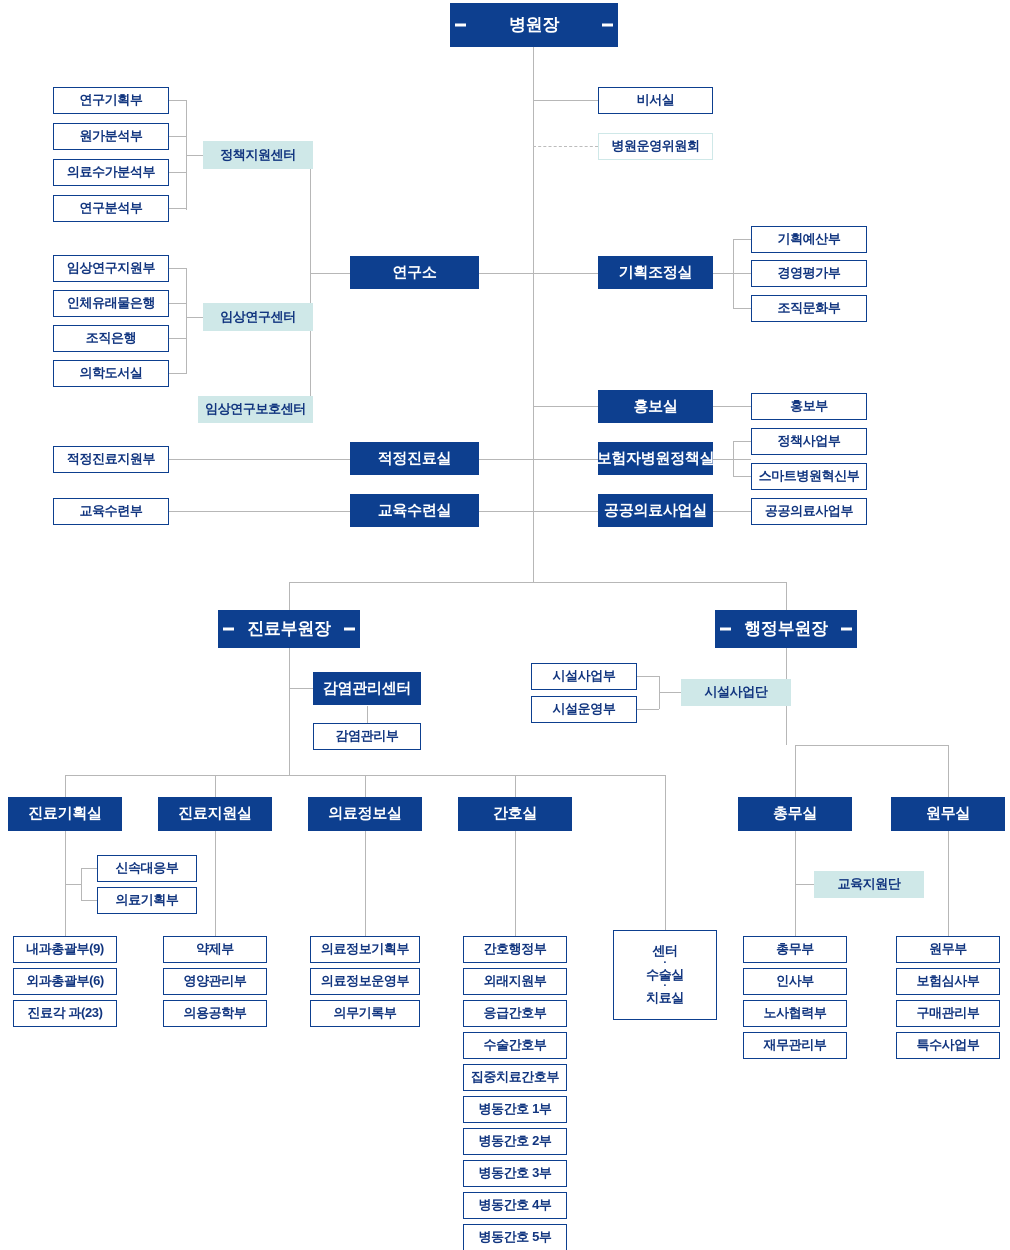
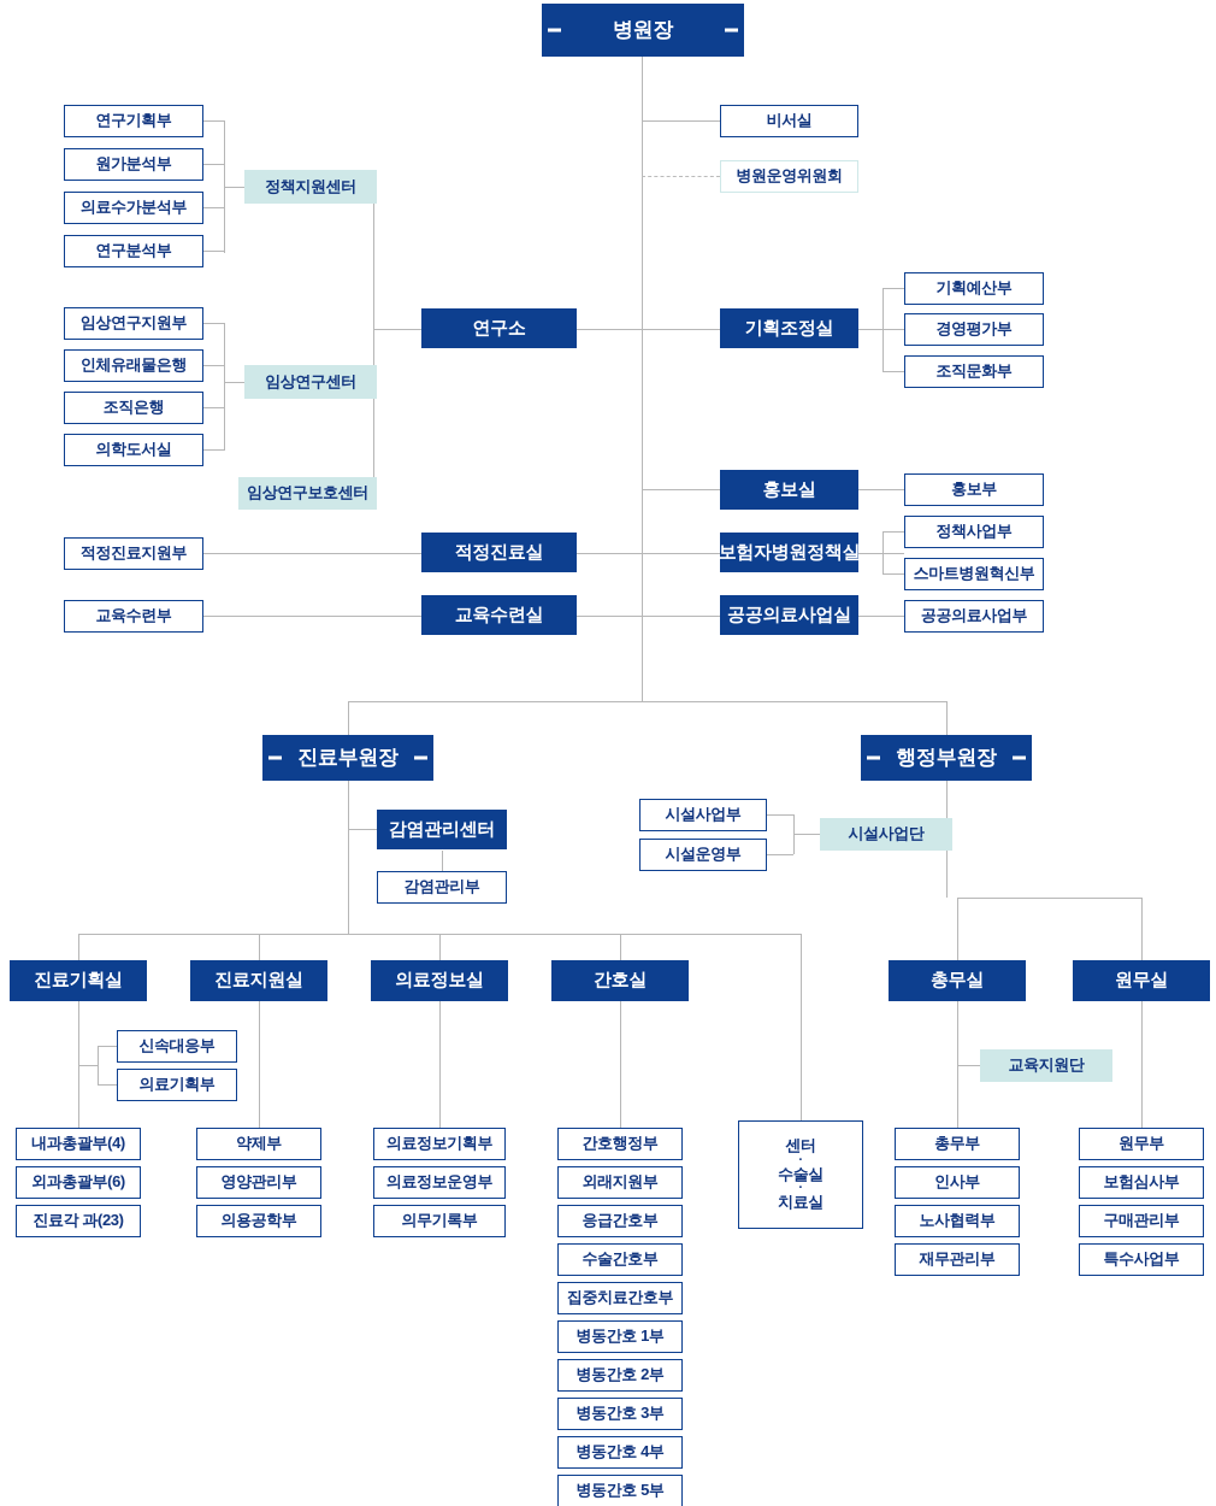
  병원장
  비서실
  병원운영위원회
  연구기획부
  원가분석부
  의료수가분석부
  연구분석부
  정책지원센터
  임상연구지원부
  인체유래물은행
  조직은행
  의학도서실
  임상연구센터
  임상연구보호센터
  연구소
  적정진료지원부
  적정진료실
  교육수련부
  교육수련실
  기획조정실
  기획예산부
  경영평가부
  조직문화부
  홍보실
  홍보부
  보험자병원정책실
  정책사업부
  스마트병원혁신부
  공공의료사업실
  공공의료사업부
  진료부원장
  행정부원장
  감염관리센터
  감염관리부
  시설사업부
  시설운영부
  시설사업단
  진료기획실
  진료지원실
  의료정보실
  간호실
  총무실
  원무실
  신속대응부
  의료기획부
  교육지원단
- 내과총괄부(9)
+ 내과총괄부(4)
  외과총괄부(6)
  진료각 과(23)
  약제부
  영양관리부
  의용공학부
  의료정보기획부
  의료정보운영부
  의무기록부
  간호행정부
  외래지원부
  응급간호부
  수술간호부
  집중치료간호부
  병동간호 1부
  병동간호 2부
  병동간호 3부
  병동간호 4부
  병동간호 5부
  센터
  ·
  수술실
  ·
  치료실
  총무부
  인사부
  노사협력부
  재무관리부
  원무부
  보험심사부
  구매관리부
  특수사업부
